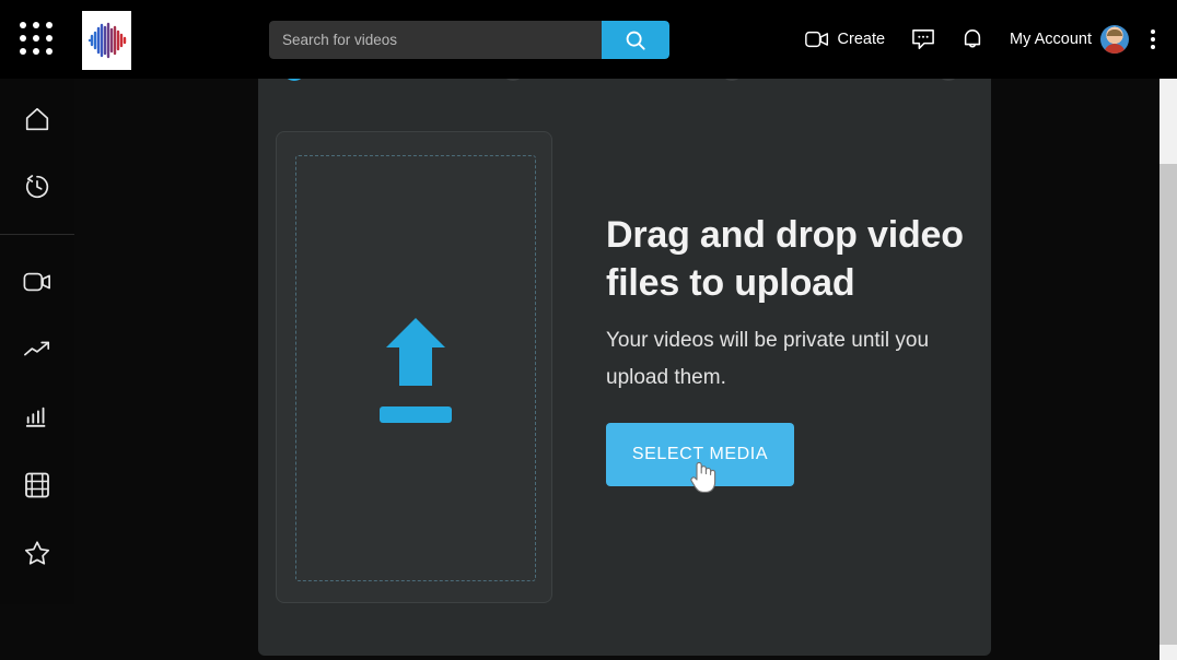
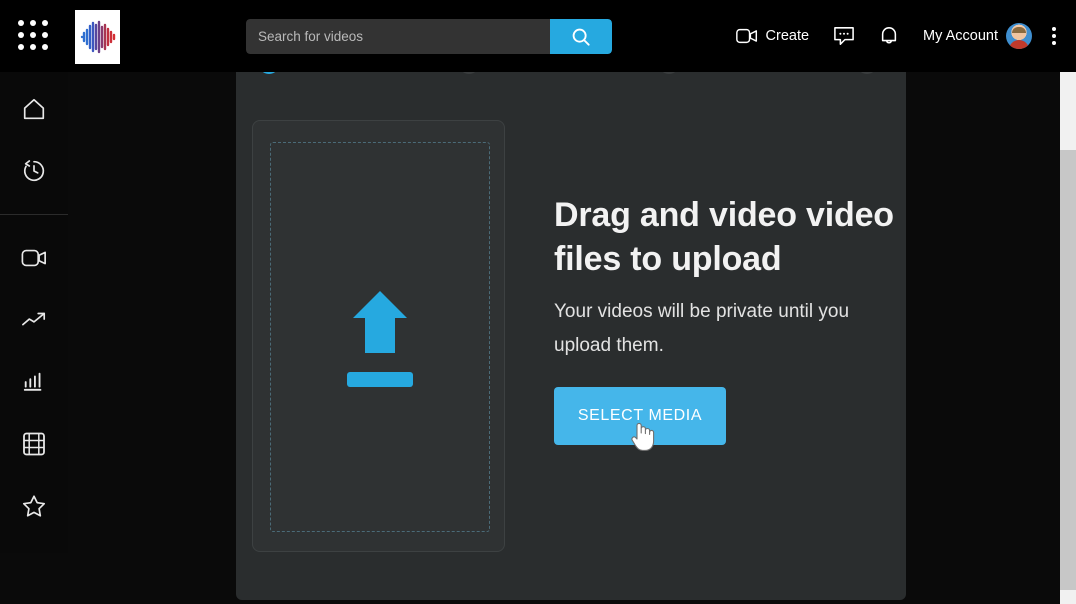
  Search for videos
  Create
  My Account
- Drag and drop video files to upload
+ Drag and video video files to upload
  Your videos will be private until you upload them.
  SELECT MEDIA
